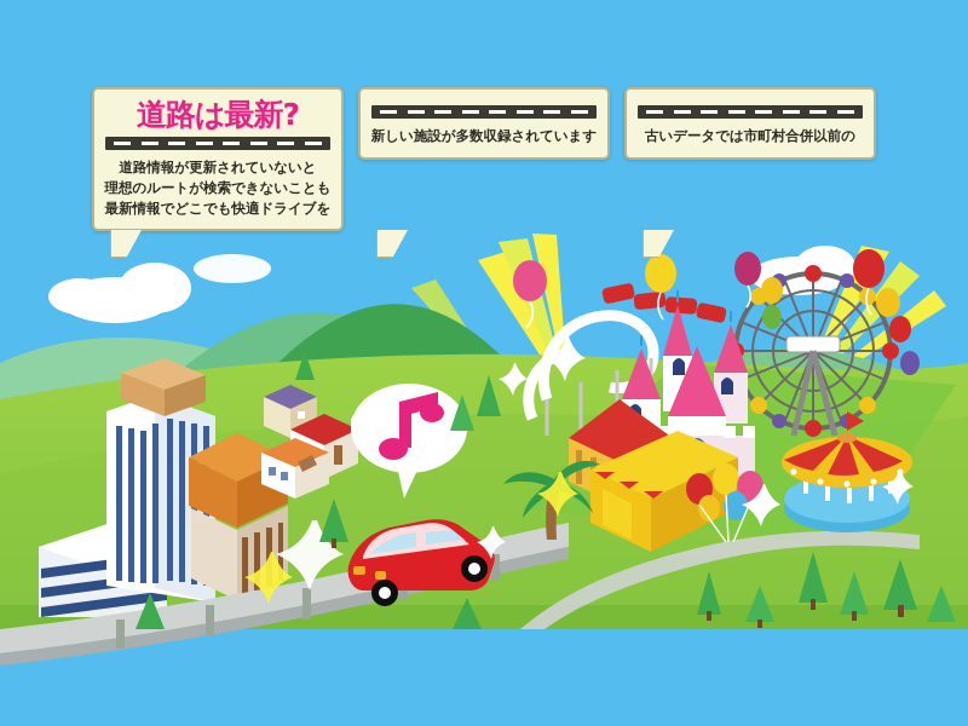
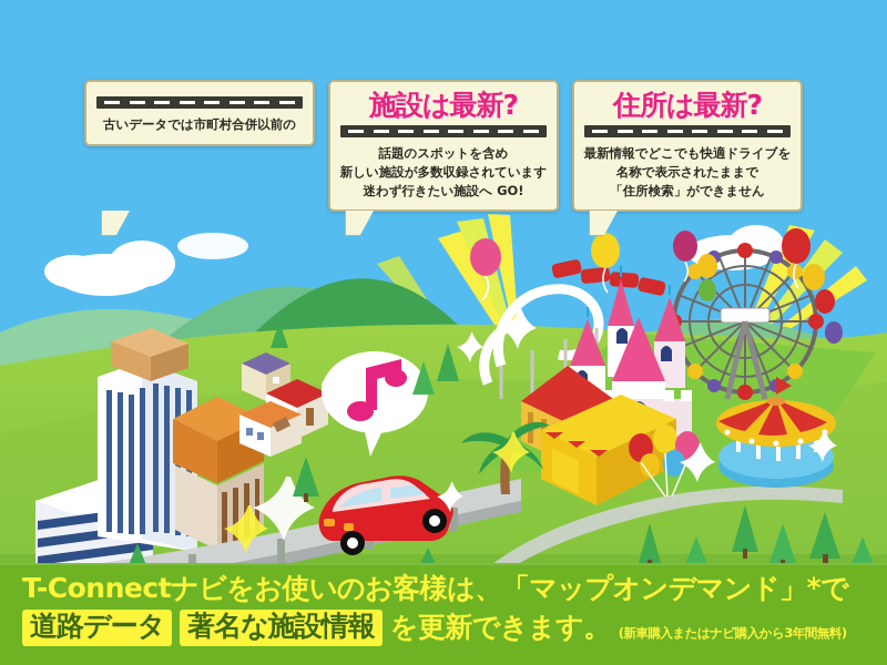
- 道路は最新?
- 道路情報が更新されていないと
- 理想のルートが検索できないことも
- 最新情報でどこでも快適ドライブを
+ 古いデータでは市町村合併以前の
+ 施設は最新?
+ 話題のスポットを含め
  新しい施設が多数収録されています
+ 迷わず行きたい施設へ GO!
+ 住所は最新?
- 古いデータでは市町村合併以前の
+ 最新情報でどこでも快適ドライブを
+ 名称で表示されたままで
+ 「住所検索」ができません
+ T-Connectナビをお使いのお客様は、「マップオンデマンド」*で
+ 道路データ
+ 著名な施設情報
+ を更新できます。
+ (新車購入またはナビ購入から3年間無料)
